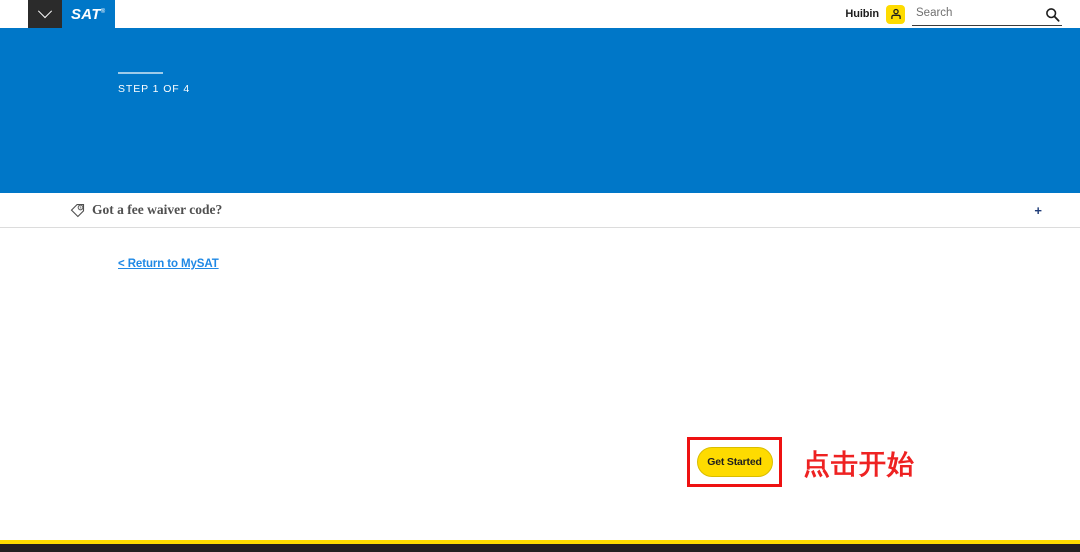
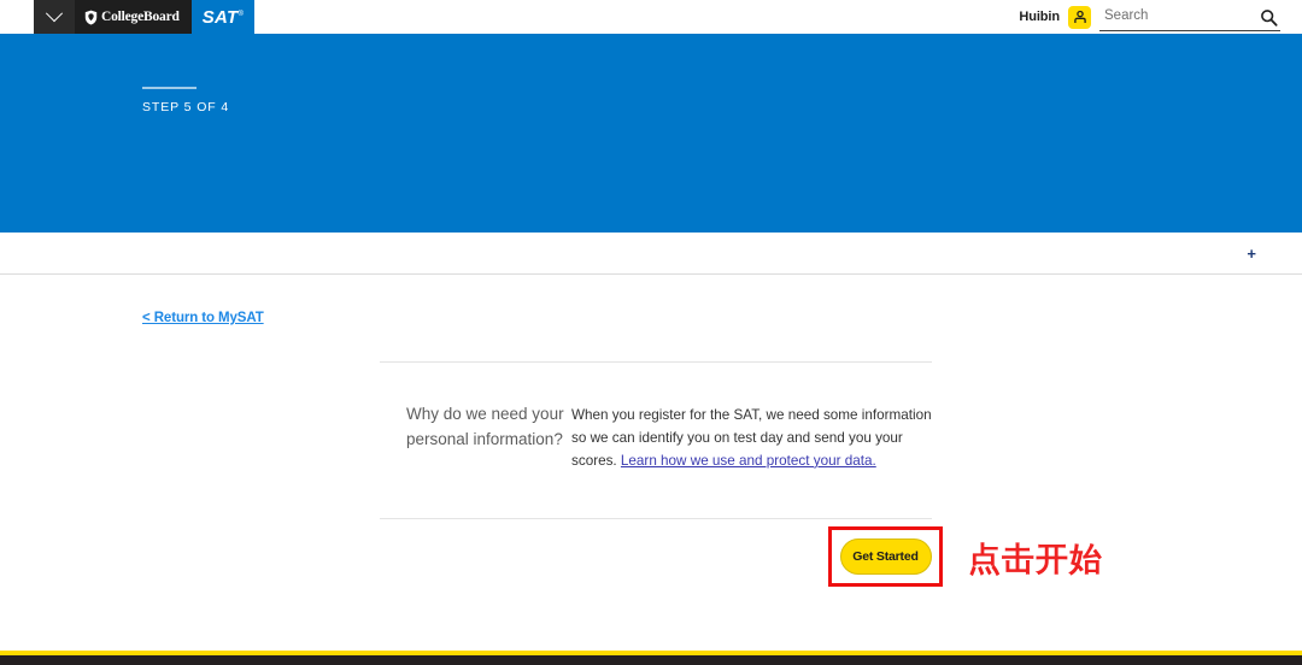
+ CollegeBoard
  SAT
  Huibin
  Search
- STEP 1 OF 4
+ STEP 5 OF 4
- Got a fee waiver code?
  +
  < Return to MySAT
+ Why do we need your personal information?
+ When you register for the SAT, we need some information so we can identify you on test day and send you your scores. Learn how we use and protect your data.
  Get Started
  点击开始
